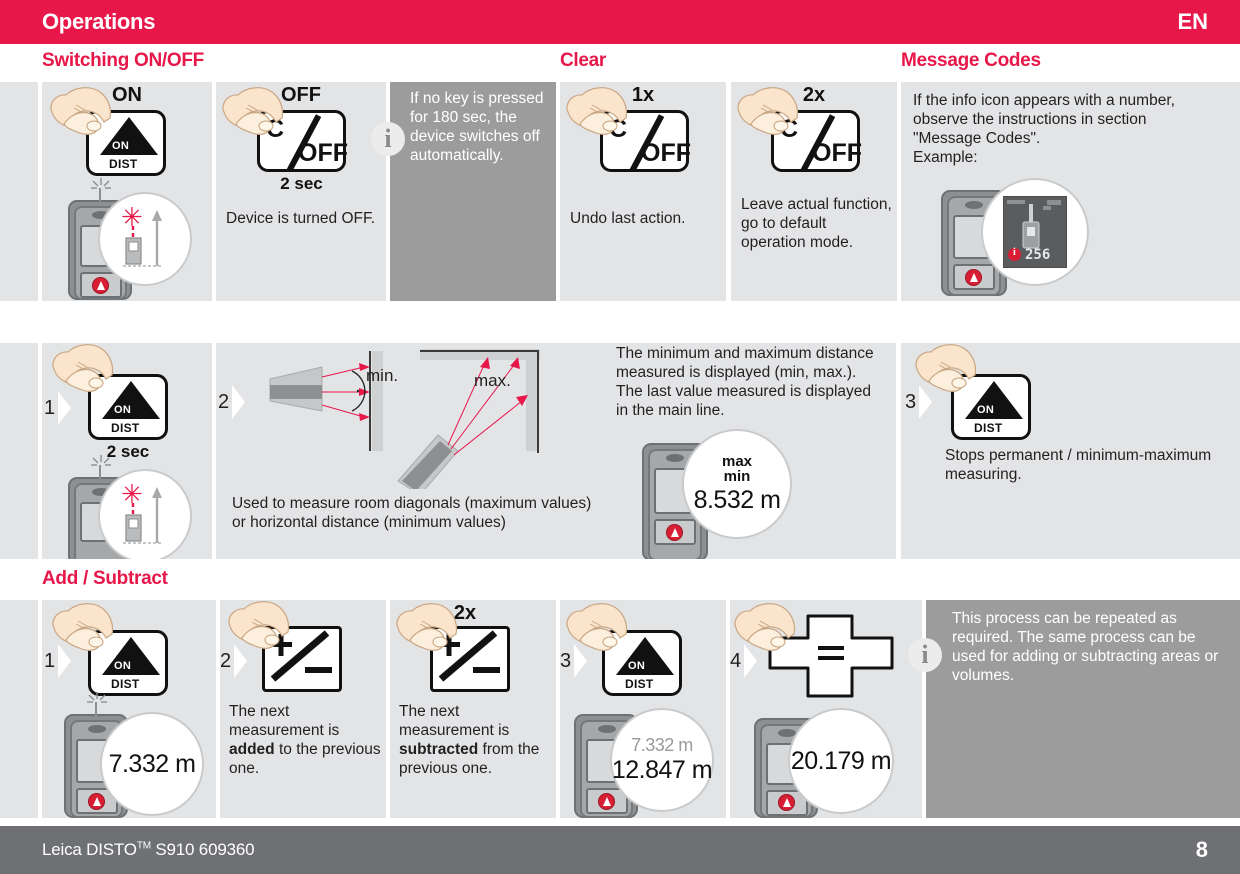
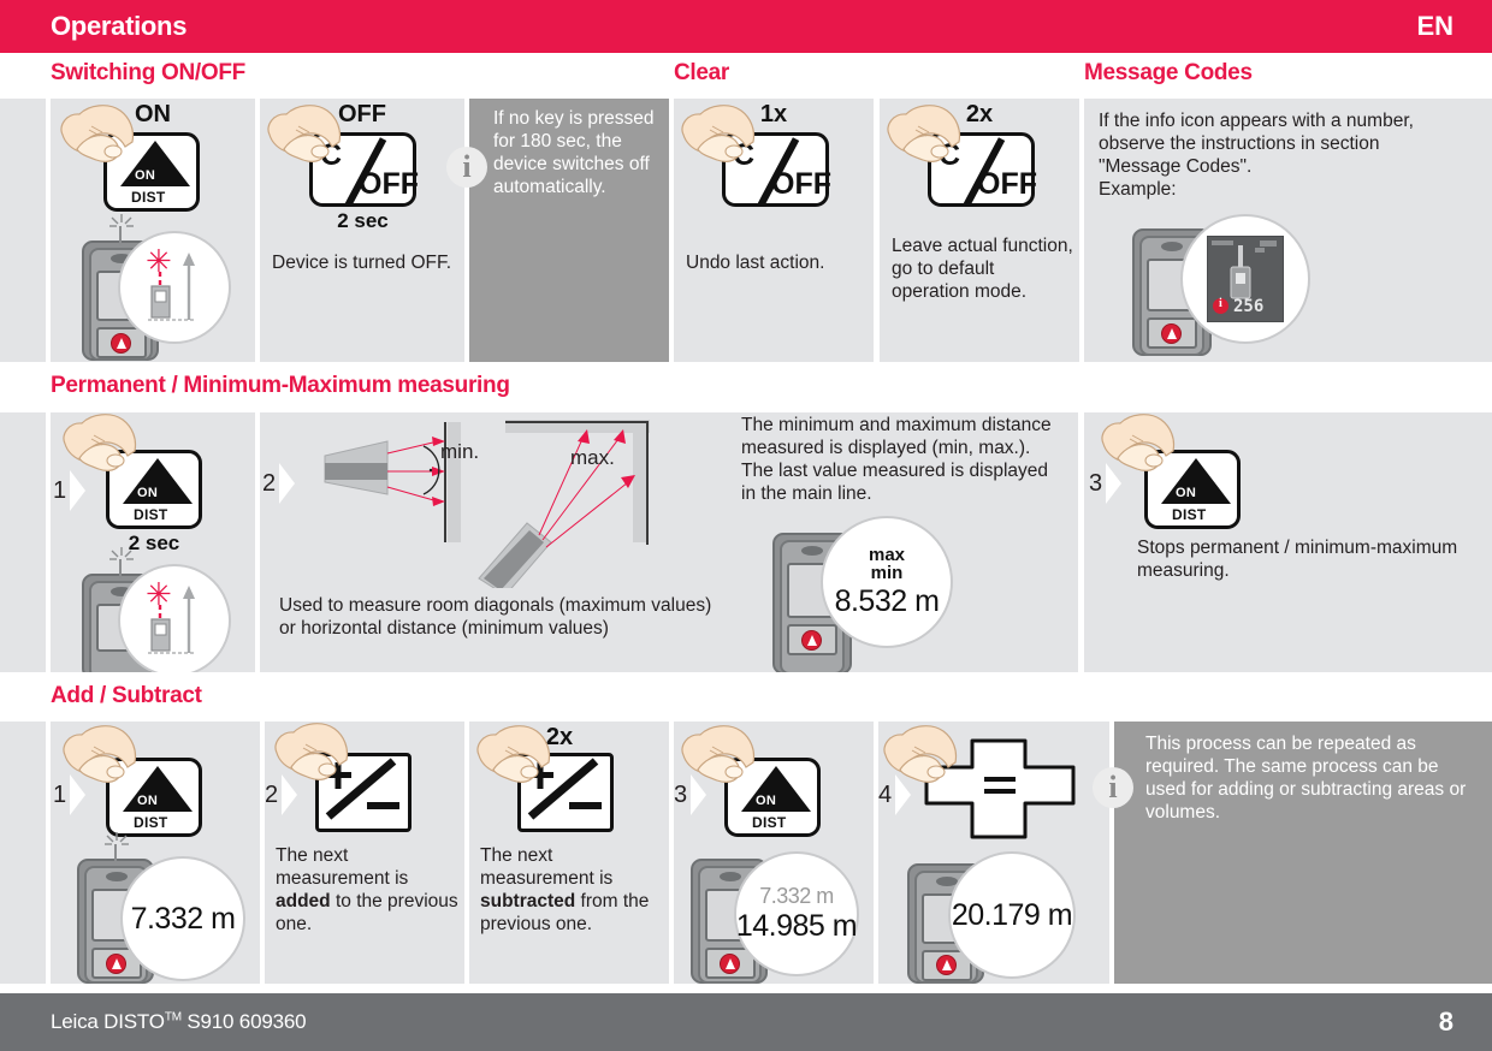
  Operations
  EN
  Switching ON/OFF
  Clear
  Message Codes
  ON
  ON
  DIST
  ✳
  OFF
  C
  OFF
  2 sec
  Device is turned OFF.
  If no key is pressed for 180 sec, the device switches off automatically.
  i
  1x
  C
  OFF
  Undo last action.
  2x
  C
  OFF
  Leave actual function, go to default operation mode.
  If the info icon appears with a number, observe the instructions in section "Message Codes".
  Example:
  256
+ Permanent / Minimum-Maximum measuring
  1
  ON
  DIST
  2 sec
  ✳
  2
  min.
  max.
  Used to measure room diagonals (maximum values) or horizontal distance (minimum values)
  The minimum and maximum distance measured is displayed (min, max.). The last value measured is displayed in the main line.
  max
  min
  8.532 m
  3
  ON
  DIST
  Stops permanent / minimum-maximum measuring.
  Add / Subtract
  1
  ON
  DIST
  7.332 m
  2
  The next measurement is added to the previous one.
  2x
  The next measurement is subtracted from the previous one.
  3
  ON
  DIST
  7.332 m
- 12.847 m
+ 14.985 m
  4
  20.179 m
  This process can be repeated as required. The same process can be used for adding or subtracting areas or volumes.
  i
  Leica DISTOTM S910 609360
  8
